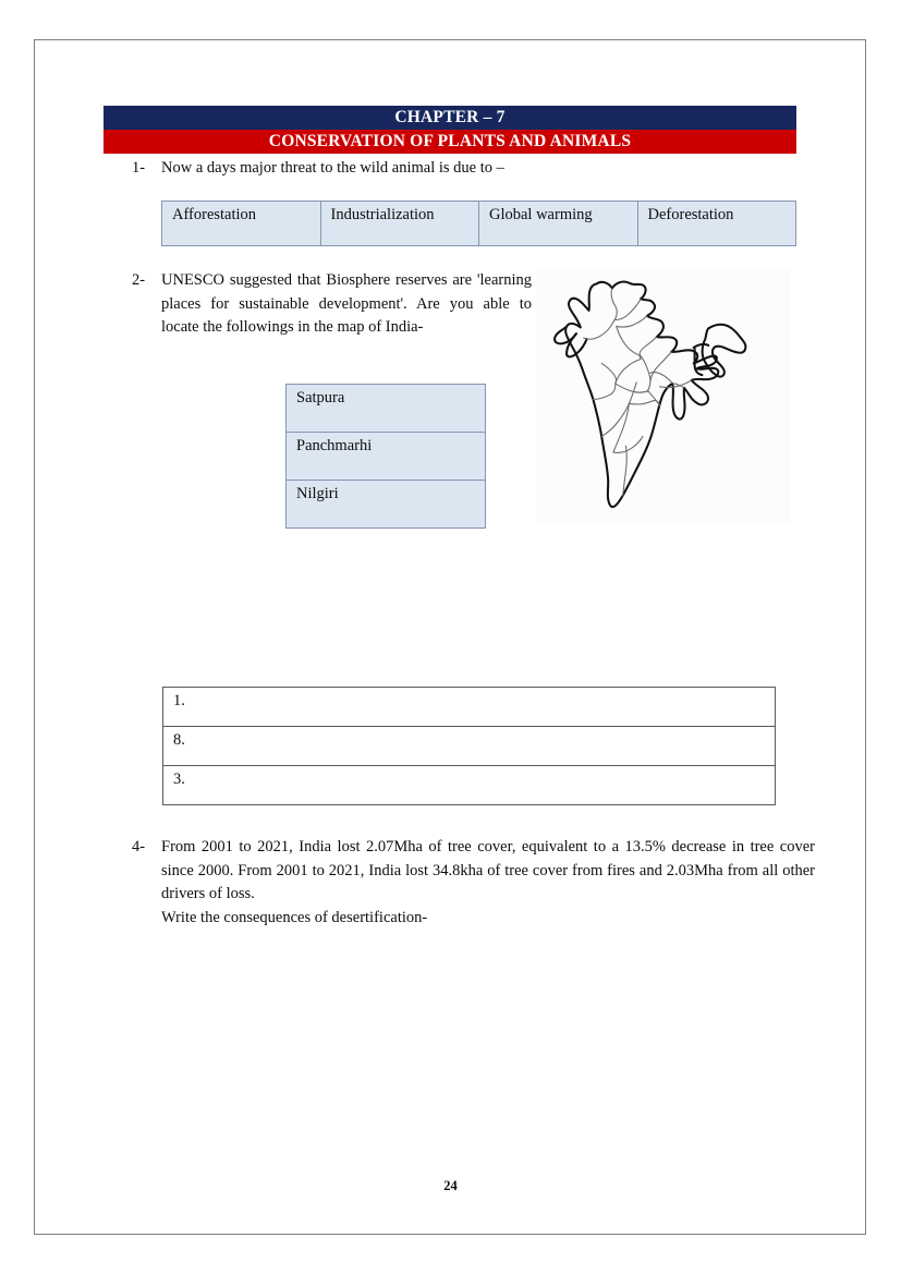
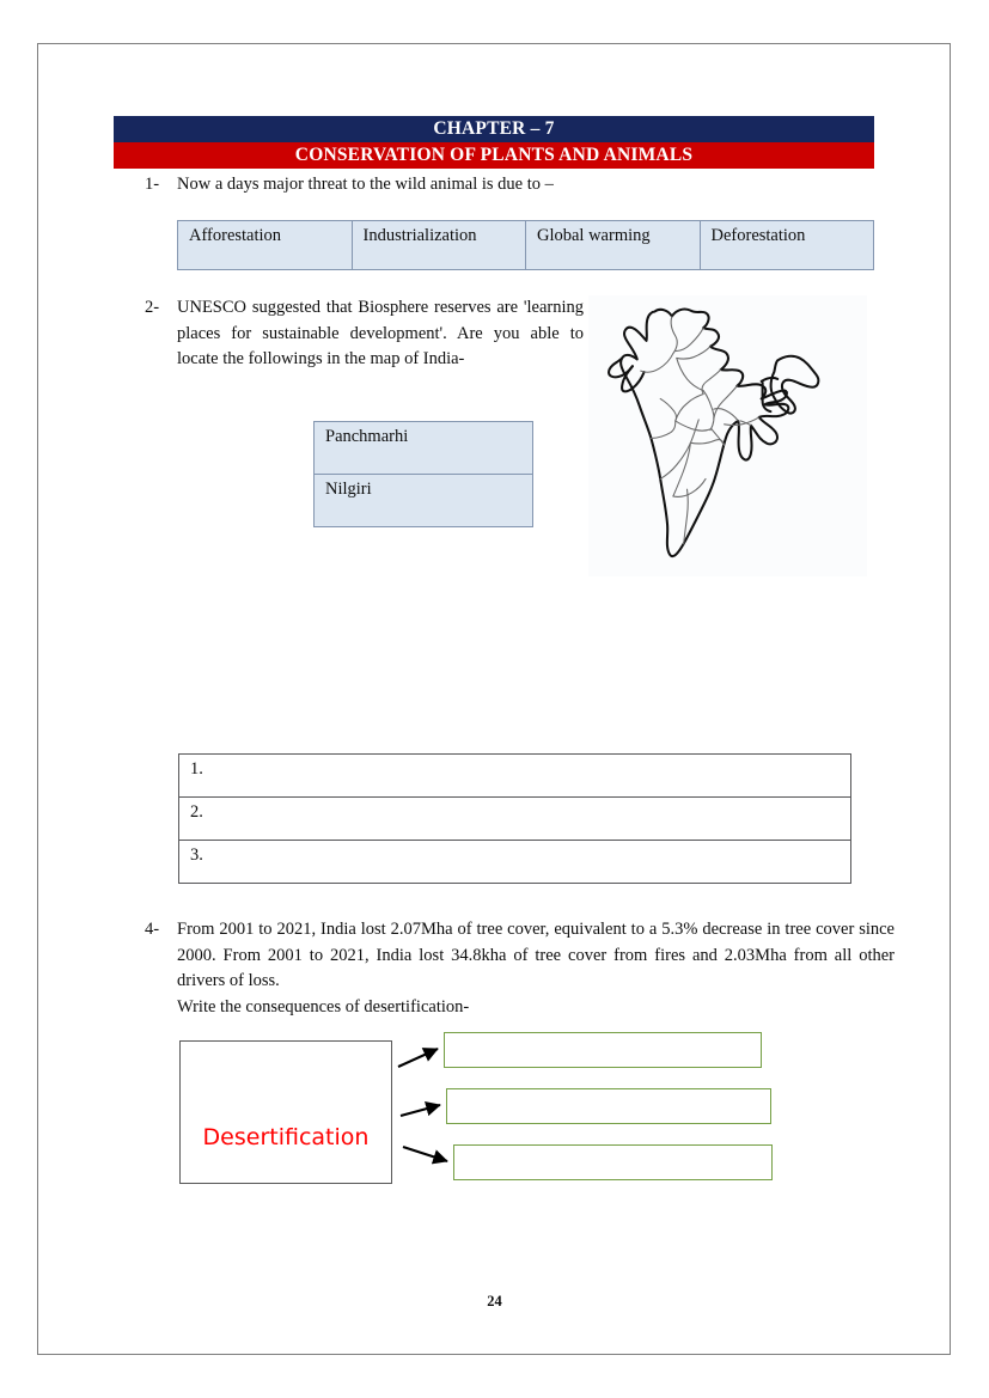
  CHAPTER – 7
  CONSERVATION OF PLANTS AND ANIMALS
  1-
  Now a days major threat to the wild animal is due to –
  Afforestation	Industrialization	Global warming	Deforestation
  2-
  UNESCO suggested that Biosphere reserves are 'learning places for sustainable development'. Are you able to locate the followings in the map of India-
- Satpura
  Panchmarhi
  Nilgiri
  1.
- 8.
+ 2.
  3.
  4-
- From 2001 to 2021, India lost 2.07Mha of tree cover, equivalent to a 13.5% decrease in tree cover since 2000. From 2001 to 2021, India lost 34.8kha of tree cover from fires and 2.03Mha from all other drivers of loss.
+ From 2001 to 2021, India lost 2.07Mha of tree cover, equivalent to a 5.3% decrease in tree cover since 2000. From 2001 to 2021, India lost 34.8kha of tree cover from fires and 2.03Mha from all other drivers of loss.
  Write the consequences of desertification-
+ Desertification
  24
